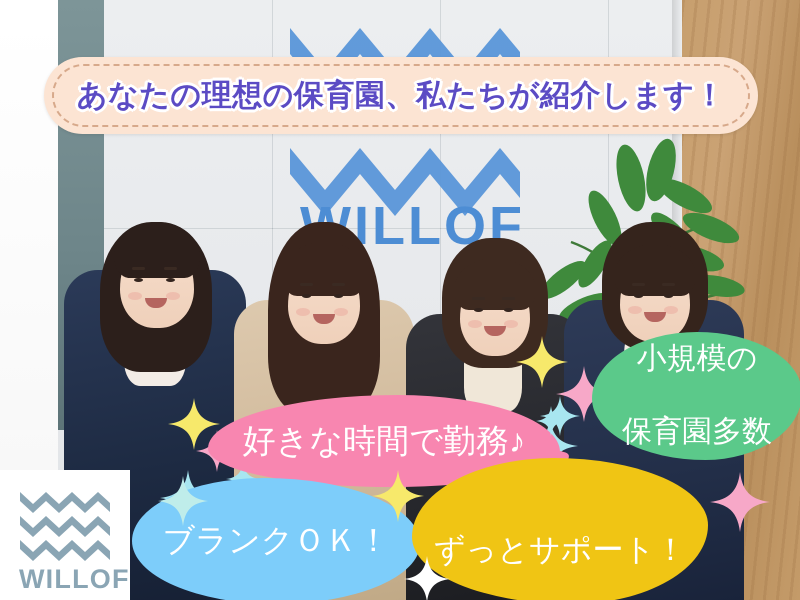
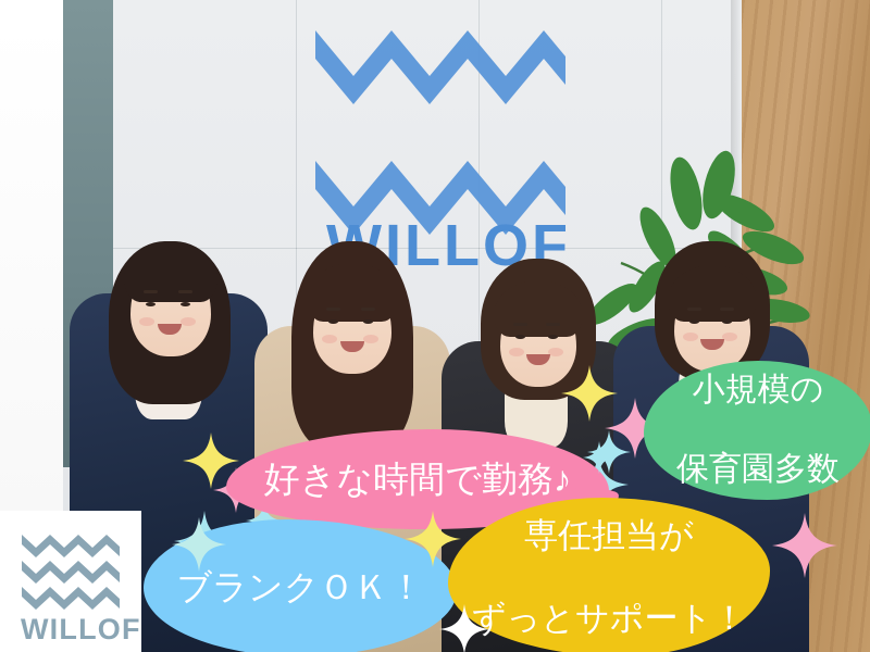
  ILLOF
  好きな時間で勤務♪
  小規模の
  保育園多数
  ブランクＯＫ！
+ 専任担当が
  ずっとサポート！
- あなたの理想の保育園、私たちが紹介します！
  WILLOF
